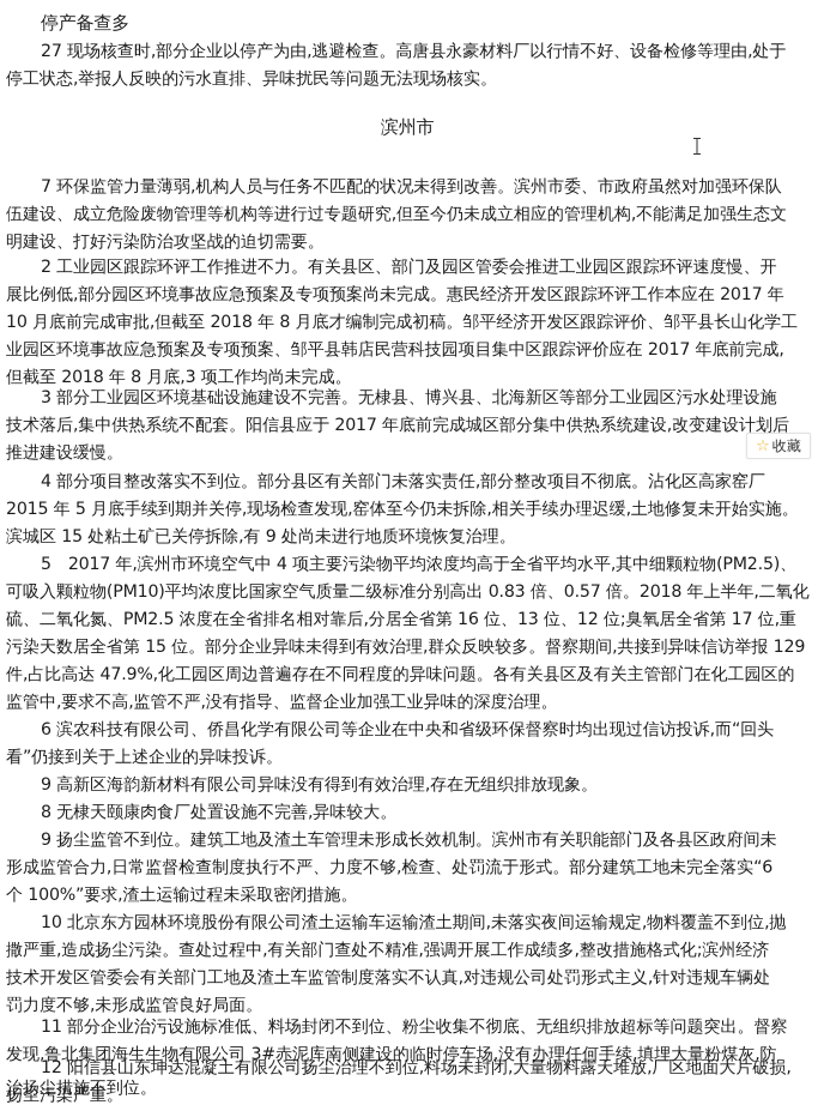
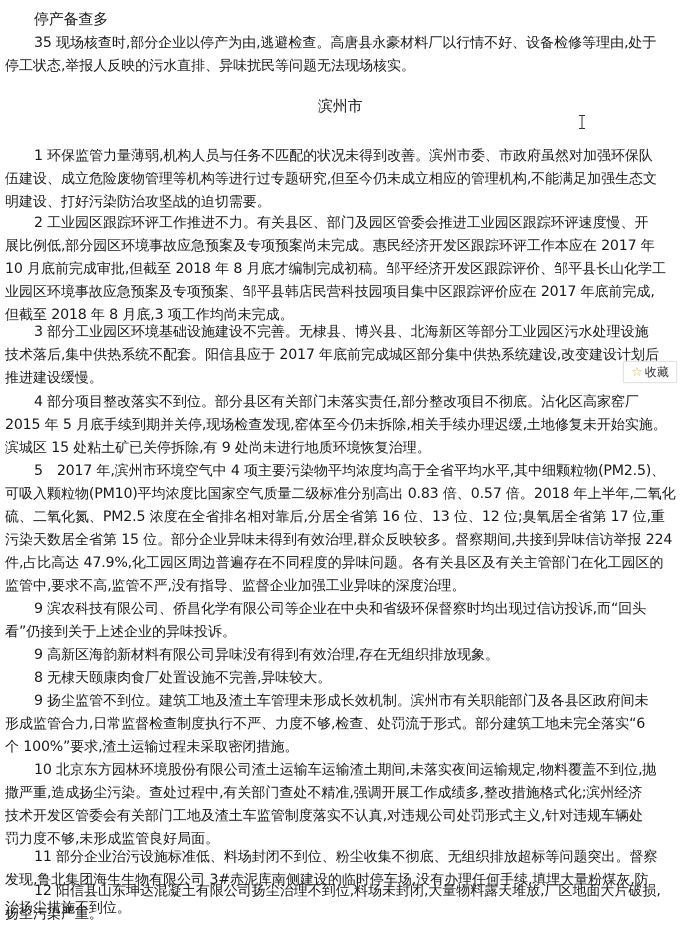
  停产备查多
- 27 现场核查时,部分企业以停产为由,逃避检查。高唐县永豪材料厂以行情不好、设备检修等理由,处于
+ 35 现场核查时,部分企业以停产为由,逃避检查。高唐县永豪材料厂以行情不好、设备检修等理由,处于
  停工状态,举报人反映的污水直排、异味扰民等问题无法现场核实。
  滨州市
- 7 环保监管力量薄弱,机构人员与任务不匹配的状况未得到改善。滨州市委、市政府虽然对加强环保队
+ 1 环保监管力量薄弱,机构人员与任务不匹配的状况未得到改善。滨州市委、市政府虽然对加强环保队
  伍建设、成立危险废物管理等机构等进行过专题研究,但至今仍未成立相应的管理机构,不能满足加强生态文
  明建设、打好污染防治攻坚战的迫切需要。
  2 工业园区跟踪环评工作推进不力。有关县区、部门及园区管委会推进工业园区跟踪环评速度慢、开
  展比例低,部分园区环境事故应急预案及专项预案尚未完成。惠民经济开发区跟踪环评工作本应在 2017 年
  10 月底前完成审批,但截至 2018 年 8 月底才编制完成初稿。邹平经济开发区跟踪评价、邹平县长山化学工
  业园区环境事故应急预案及专项预案、邹平县韩店民营科技园项目集中区跟踪评价应在 2017 年底前完成,
  但截至 2018 年 8 月底,3 项工作均尚未完成。
  3 部分工业园区环境基础设施建设不完善。无棣县、博兴县、北海新区等部分工业园区污水处理设施
  技术落后,集中供热系统不配套。阳信县应于 2017 年底前完成城区部分集中供热系统建设,改变建设计划后
  推进建设缓慢。
  ☆
  收藏
  4 部分项目整改落实不到位。部分县区有关部门未落实责任,部分整改项目不彻底。沾化区高家窑厂
  2015 年 5 月底手续到期并关停,现场检查发现,窑体至今仍未拆除,相关手续办理迟缓,土地修复未开始实施。
  滨城区 15 处粘土矿已关停拆除,有 9 处尚未进行地质环境恢复治理。
  5 2017 年,滨州市环境空气中 4 项主要污染物平均浓度均高于全省平均水平,其中细颗粒物(PM2.5)、
  可吸入颗粒物(PM10)平均浓度比国家空气质量二级标准分别高出 0.83 倍、0.57 倍。2018 年上半年,二氧化
  硫、二氧化氮、PM2.5 浓度在全省排名相对靠后,分居全省第 16 位、13 位、12 位;臭氧居全省第 17 位,重
- 污染天数居全省第 15 位。部分企业异味未得到有效治理,群众反映较多。督察期间,共接到异味信访举报 129
+ 污染天数居全省第 15 位。部分企业异味未得到有效治理,群众反映较多。督察期间,共接到异味信访举报 224
  件,占比高达 47.9%,化工园区周边普遍存在不同程度的异味问题。各有关县区及有关主管部门在化工园区的
  监管中,要求不高,监管不严,没有指导、监督企业加强工业异味的深度治理。
- 6 滨农科技有限公司、侨昌化学有限公司等企业在中央和省级环保督察时均出现过信访投诉,而“回头
+ 9 滨农科技有限公司、侨昌化学有限公司等企业在中央和省级环保督察时均出现过信访投诉,而“回头
  看”仍接到关于上述企业的异味投诉。
  9 高新区海韵新材料有限公司异味没有得到有效治理,存在无组织排放现象。
  8 无棣天颐康肉食厂处置设施不完善,异味较大。
  9 扬尘监管不到位。建筑工地及渣土车管理未形成长效机制。滨州市有关职能部门及各县区政府间未
  形成监管合力,日常监督检查制度执行不严、力度不够,检查、处罚流于形式。部分建筑工地未完全落实“6
  个 100%”要求,渣土运输过程未采取密闭措施。
  10 北京东方园林环境股份有限公司渣土运输车运输渣土期间,未落实夜间运输规定,物料覆盖不到位,抛
  撒严重,造成扬尘污染。查处过程中,有关部门查处不精准,强调开展工作成绩多,整改措施格式化;滨州经济
  技术开发区管委会有关部门工地及渣土车监管制度落实不认真,对违规公司处罚形式主义,针对违规车辆处
  罚力度不够,未形成监管良好局面。
  11 部分企业治污设施标准低、料场封闭不到位、粉尘收集不彻底、无组织排放超标等问题突出。督察
  发现,鲁北集团海生生物有限公司 3#赤泥库南侧建设的临时停车场,没有办理任何手续,填埋大量粉煤灰,防
  治扬尘措施不到位。
  12 阳信县山东坤达混凝土有限公司扬尘治理不到位,料场未封闭,大量物料露天堆放,厂区地面大片破损,
  扬尘污染严重。
